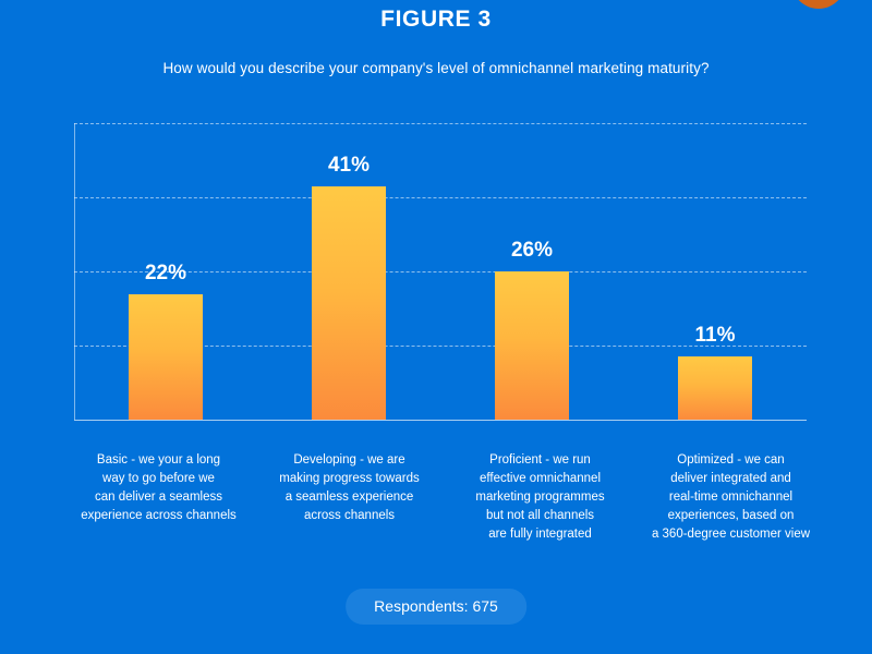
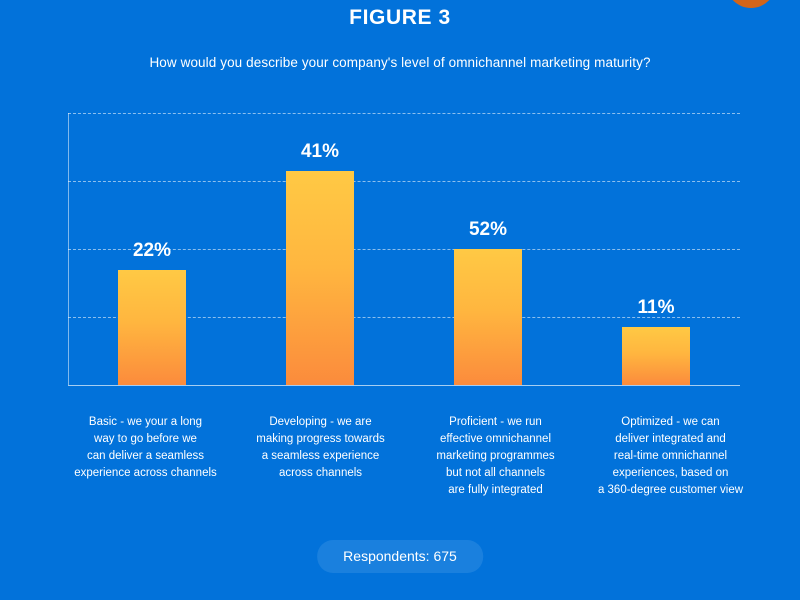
  FIGURE 3
  How would you describe your company's level of omnichannel marketing maturity?
  22%
  41%
- 26%
+ 52%
  11%
  Basic - we your a long
  way to go before we
  can deliver a seamless
  experience across channels
  Developing - we are
  making progress towards
  a seamless experience
  across channels
  Proficient - we run
  effective omnichannel
  marketing programmes
  but not all channels
  are fully integrated
  Optimized - we can
  deliver integrated and
  real-time omnichannel
  experiences, based on
  a 360-degree customer view
  Respondents: 675
